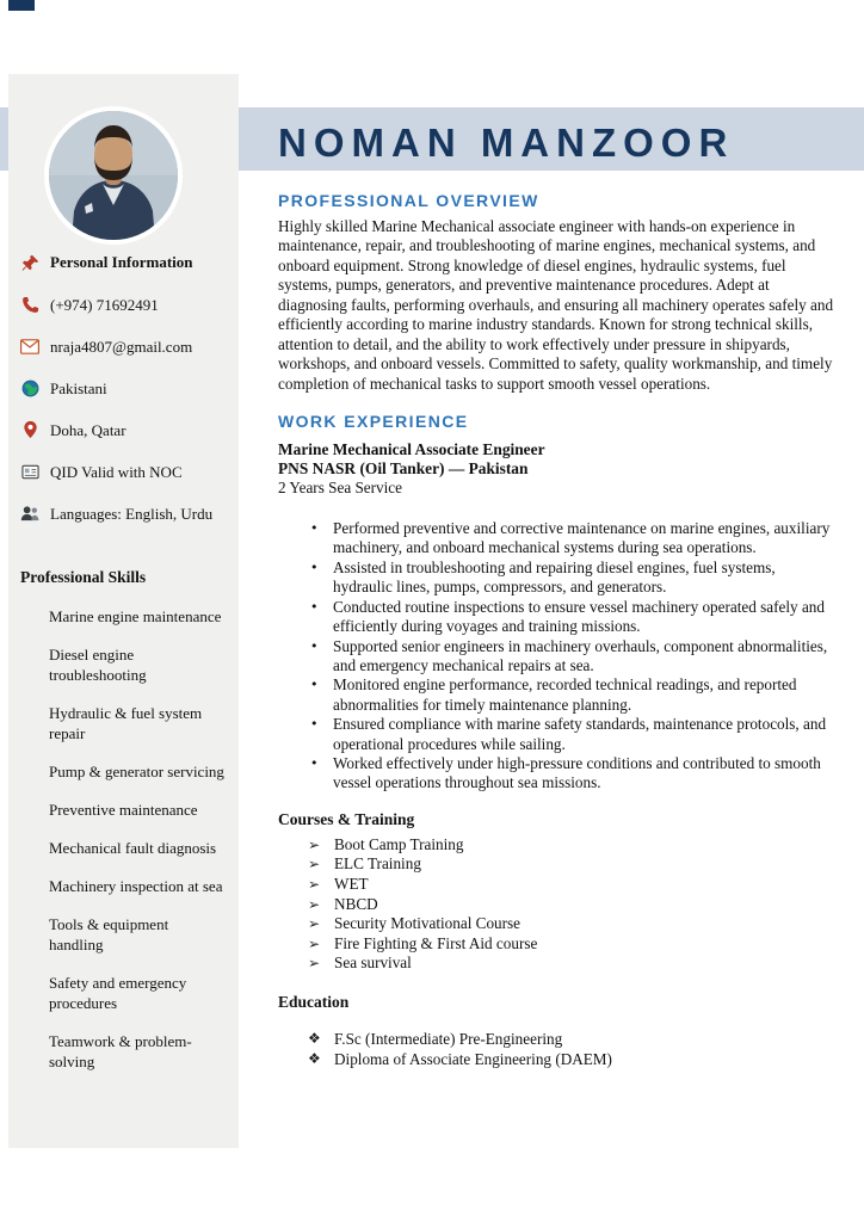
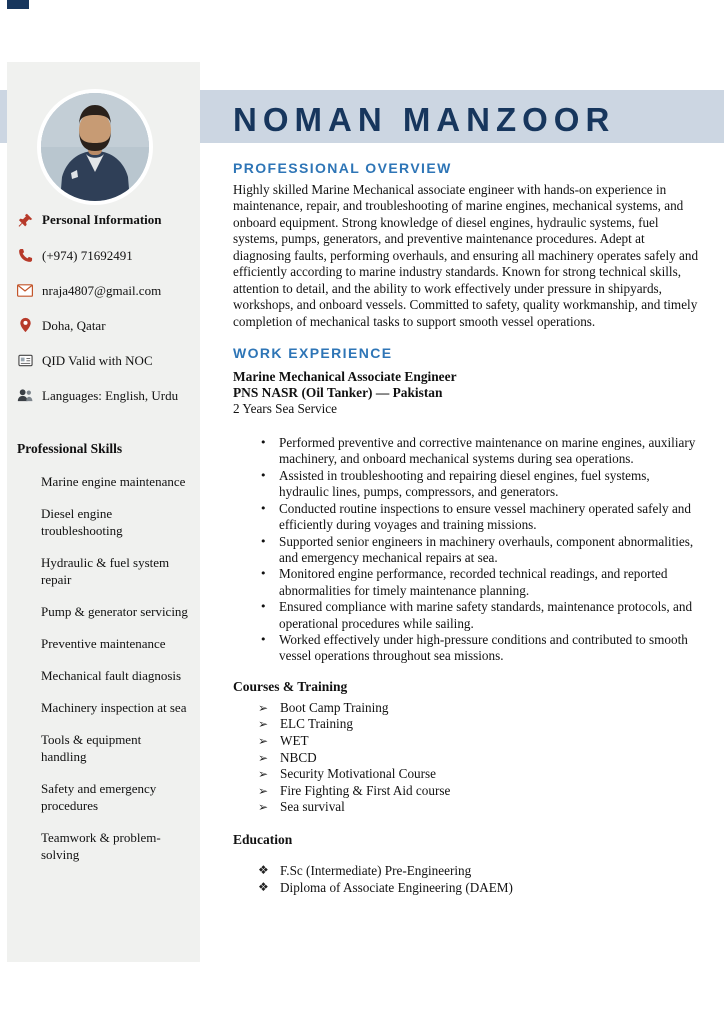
  Personal Information
  (+974) 71692491
  nraja4807@gmail.com
- Pakistani
  Doha, Qatar
  QID Valid with NOC
  Languages: English, Urdu
  Professional Skills
  Marine engine maintenance
  Diesel engine troubleshooting
  Hydraulic & fuel system repair
  Pump & generator servicing
  Preventive maintenance
  Mechanical fault diagnosis
  Machinery inspection at sea
  Tools & equipment handling
  Safety and emergency procedures
  Teamwork & problem-solving
  NOMAN MANZOOR
  PROFESSIONAL OVERVIEW
  Highly skilled Marine Mechanical associate engineer with hands-on experience in maintenance, repair, and troubleshooting of marine engines, mechanical systems, and onboard equipment. Strong knowledge of diesel engines, hydraulic systems, fuel systems, pumps, generators, and preventive maintenance procedures. Adept at diagnosing faults, performing overhauls, and ensuring all machinery operates safely and efficiently according to marine industry standards. Known for strong technical skills, attention to detail, and the ability to work effectively under pressure in shipyards, workshops, and onboard vessels. Committed to safety, quality workmanship, and timely completion of mechanical tasks to support smooth vessel operations.
  WORK EXPERIENCE
  Marine Mechanical Associate Engineer
  PNS NASR (Oil Tanker) — Pakistan
  2 Years Sea Service
  •
  Performed preventive and corrective maintenance on marine engines, auxiliary machinery, and onboard mechanical systems during sea operations.
  •
  Assisted in troubleshooting and repairing diesel engines, fuel systems, hydraulic lines, pumps, compressors, and generators.
  •
  Conducted routine inspections to ensure vessel machinery operated safely and efficiently during voyages and training missions.
  •
  Supported senior engineers in machinery overhauls, component abnormalities, and emergency mechanical repairs at sea.
  •
  Monitored engine performance, recorded technical readings, and reported abnormalities for timely maintenance planning.
  •
  Ensured compliance with marine safety standards, maintenance protocols, and operational procedures while sailing.
  •
  Worked effectively under high-pressure conditions and contributed to smooth vessel operations throughout sea missions.
  Courses & Training
  ➢
  Boot Camp Training
  ➢
  ELC Training
  ➢
  WET
  ➢
  NBCD
  ➢
  Security Motivational Course
  ➢
  Fire Fighting & First Aid course
  ➢
  Sea survival
  Education
  ❖
  F.Sc (Intermediate) Pre-Engineering
  ❖
  Diploma of Associate Engineering (DAEM)
